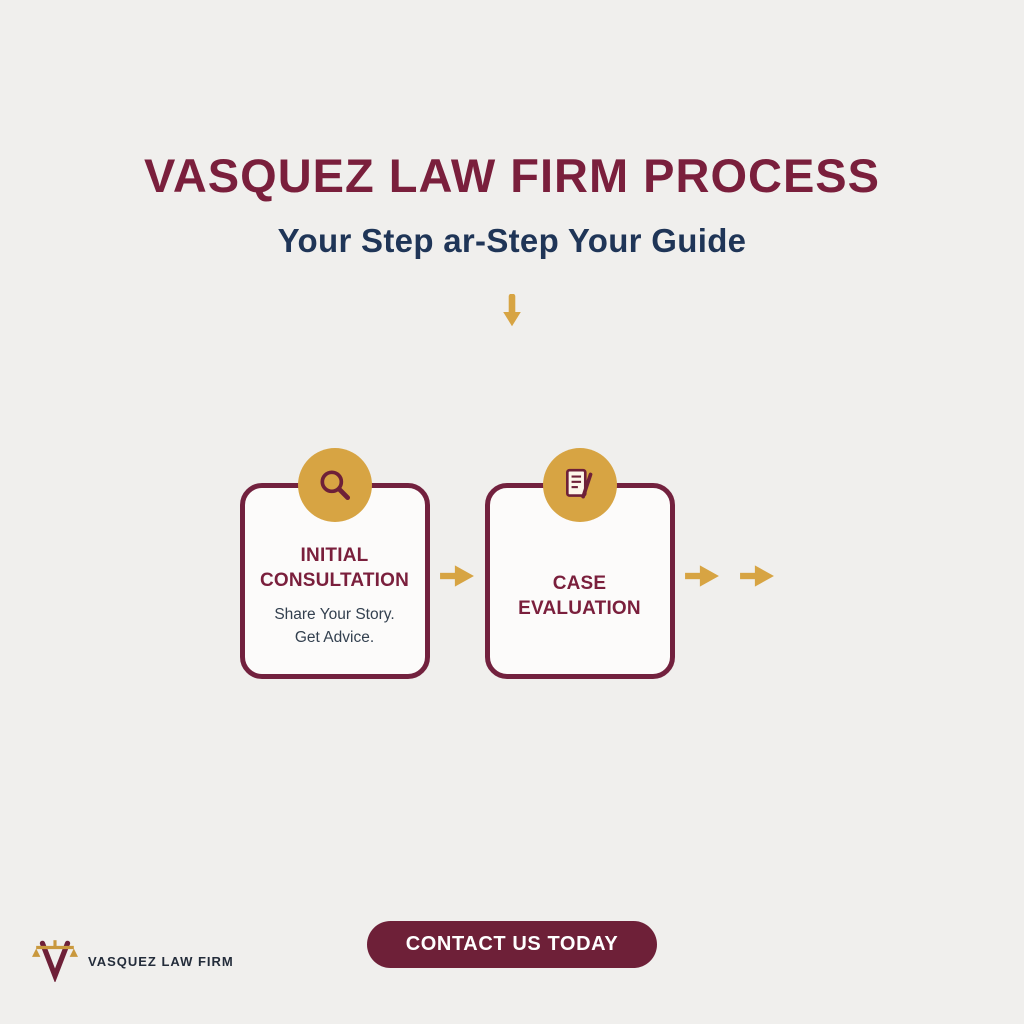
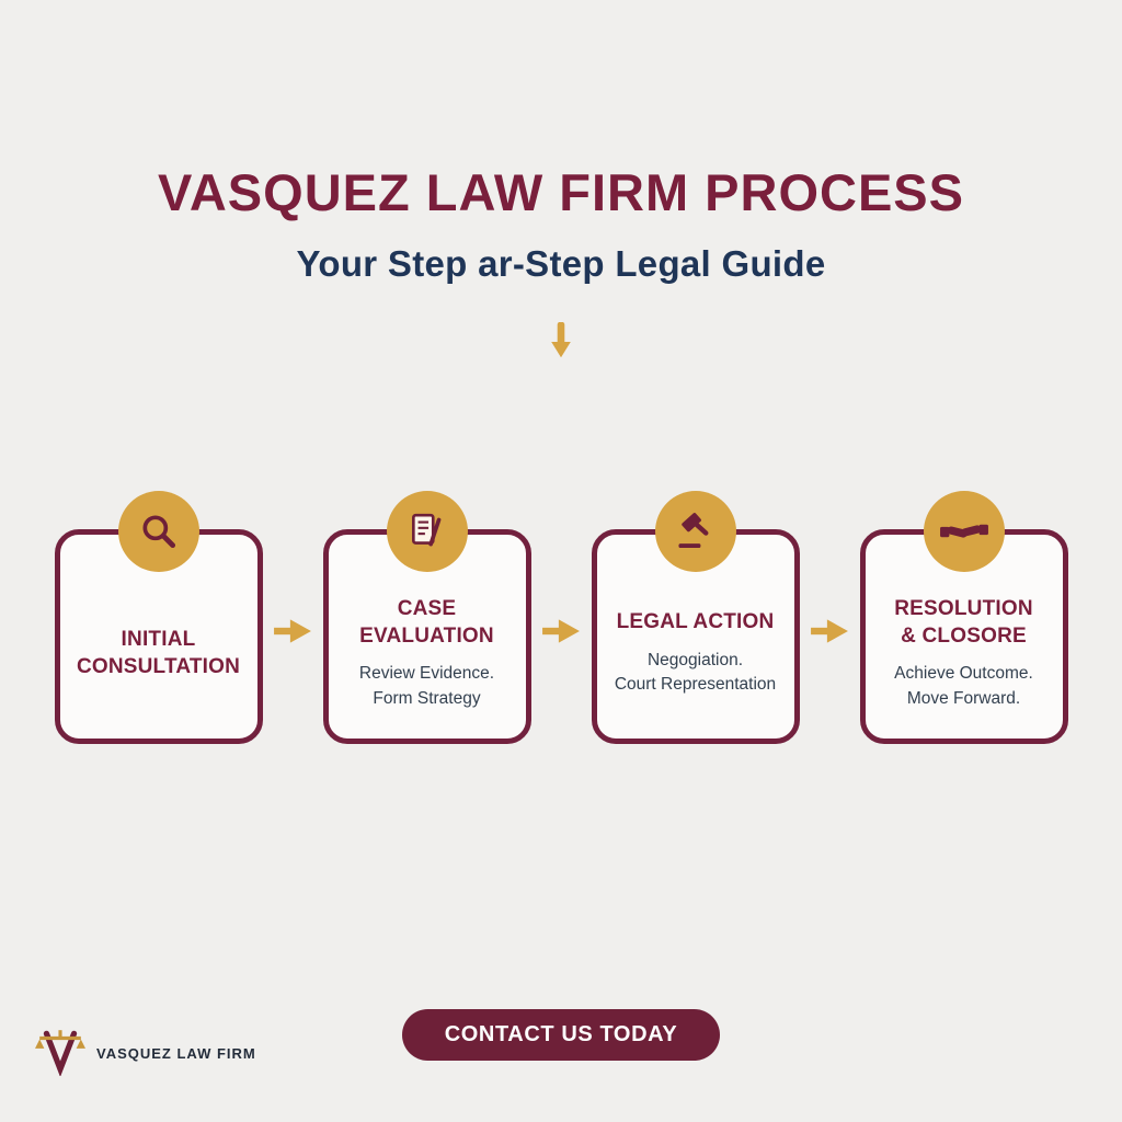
  VASQUEZ LAW FIRM PROCESS
- Your Step ar-Step Your Guide
+ Your Step ar-Step Legal Guide
  INITIAL
  CONSULTATION
- Share Your Story.
- Get Advice.
  CASE
  EVALUATION
+ Review Evidence.
+ Form Strategy
+ LEGAL ACTION
+ Negogiation.
+ Court Representation
+ RESOLUTION
+ & CLOSORE
+ Achieve Outcome.
+ Move Forward.
  CONTACT US TODAY
  VASQUEZ LAW FIRM
